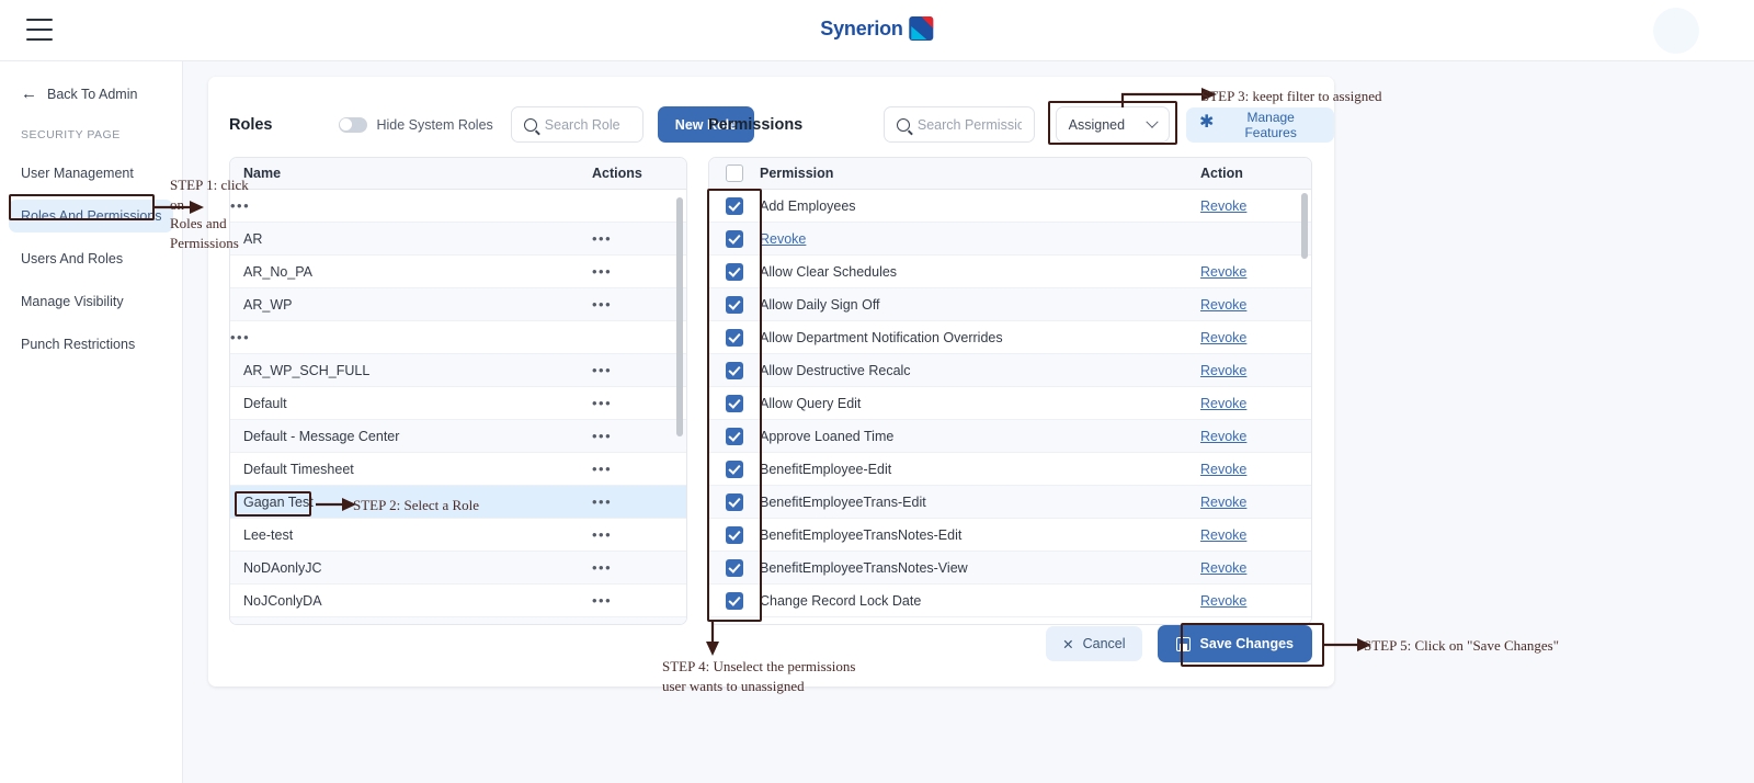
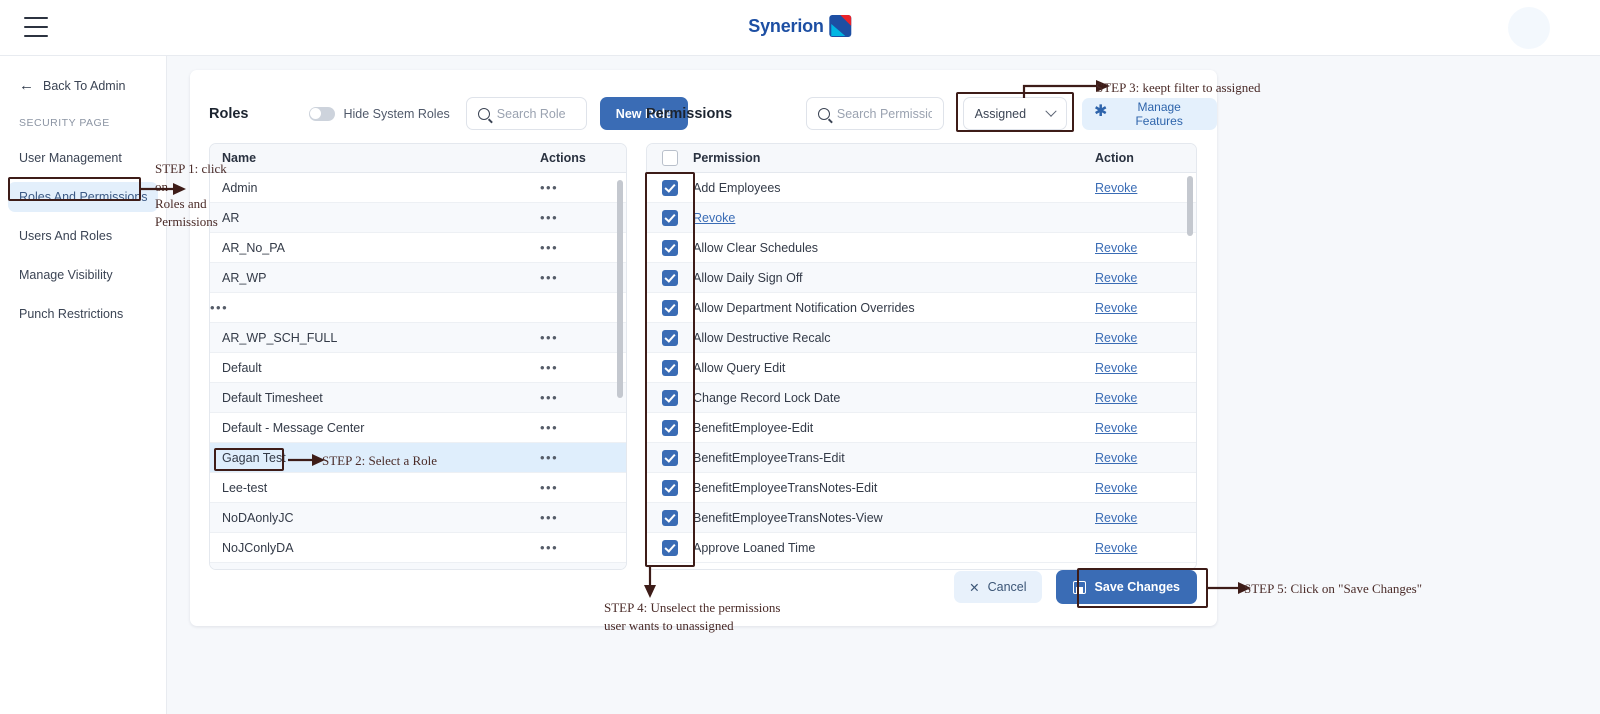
  Synerion
  ←
  Back To Admin
  SECURITY PAGE
  User Management
  Roles And Permissions
  Users And Roles
  Manage Visibility
  Punch Restrictions
  Roles
  Hide System Roles
  Search Role
  New Role
  Permissions
  Search Permissio
  Assigned
  Manage Features
  Name
  Actions
+ Admin
  •••
  AR
  •••
  AR_No_PA
  •••
  AR_WP
  •••
  •••
  AR_WP_SCH_FULL
  •••
  Default
  •••
- Default - Message Center
+ Default Timesheet
  •••
- Default Timesheet
+ Default - Message Center
  •••
  Gagan Test
  •••
  Lee-test
  •••
  NoDAonlyJC
  •••
  NoJConlyDA
  •••
  Permission
  Action
  Add Employees
  Revoke
  Revoke
  Allow Clear Schedules
  Revoke
  Allow Daily Sign Off
  Revoke
  Allow Department Notification Overrides
  Revoke
  Allow Destructive Recalc
  Revoke
  Allow Query Edit
  Revoke
- Approve Loaned Time
+ Change Record Lock Date
  Revoke
  BenefitEmployee-Edit
  Revoke
  BenefitEmployeeTrans-Edit
  Revoke
  BenefitEmployeeTransNotes-Edit
  Revoke
  BenefitEmployeeTransNotes-View
  Revoke
- Change Record Lock Date
+ Approve Loaned Time
  Revoke
  ✕
  Cancel
  Save Changes
  STEP 1: click on
  Roles and
  Permissions
  STEP 2: Select a Role
  STEP 3: keept filter to assigned
  STEP 4: Unselect the permissions
  user wants to unassigned
  STEP 5: Click on "Save Changes"
